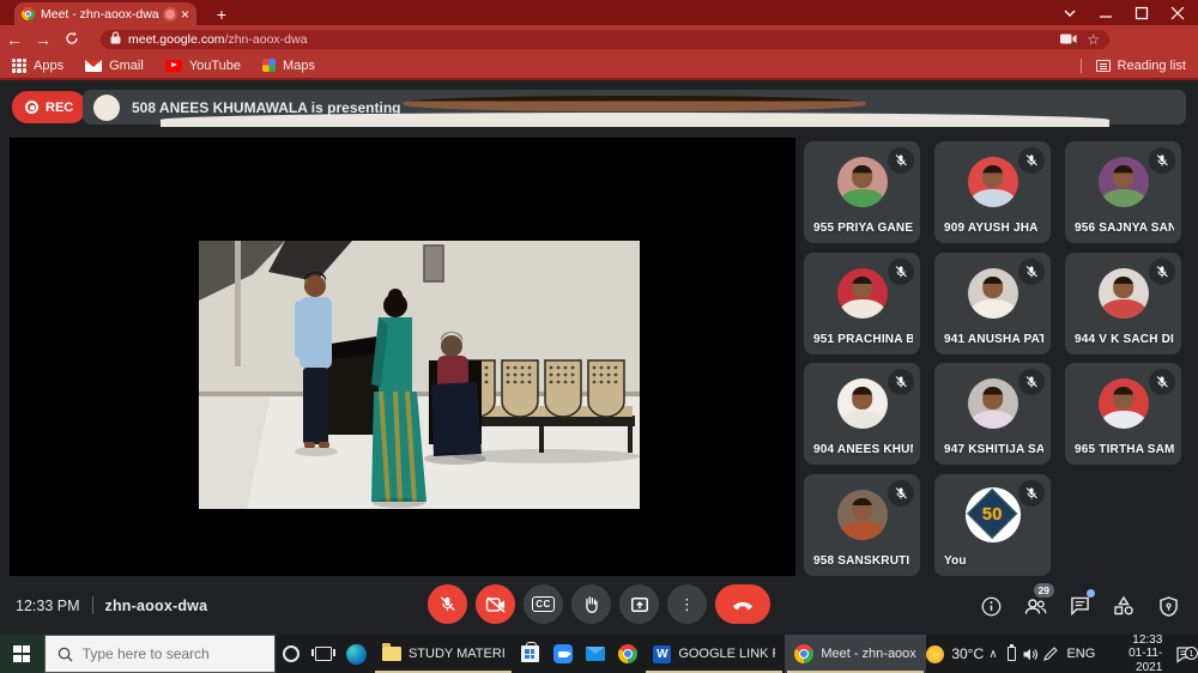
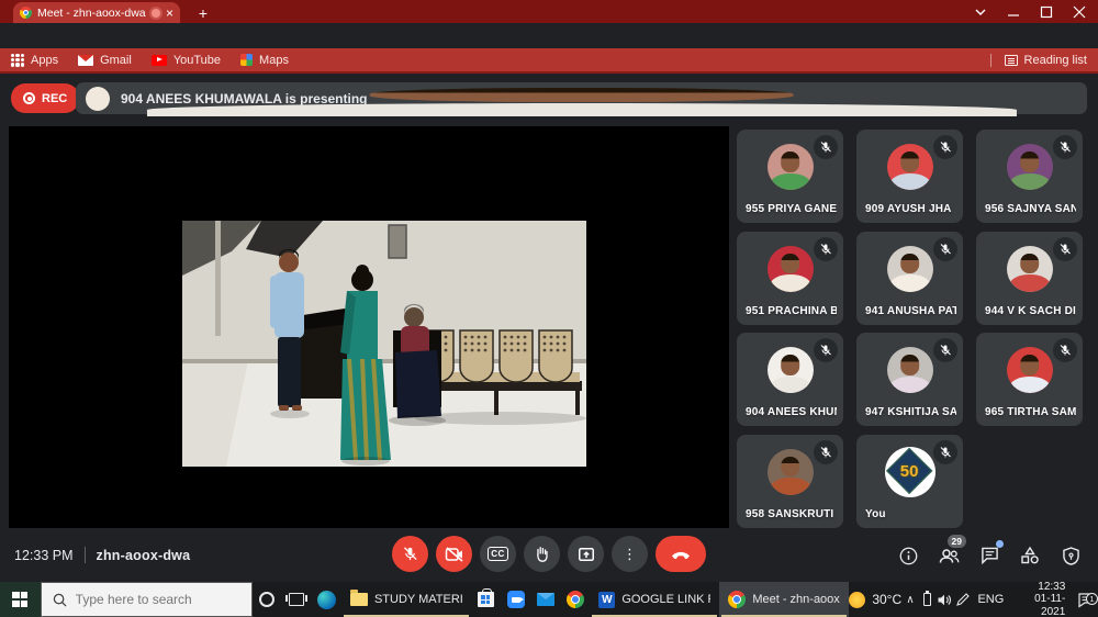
  Meet - zhn-aoox-dwa
  ×
  +
- ←
- →
- meet.google.com/zhn-aoox-dwa
- ☆
  Apps
  Gmail
  YouTube
  Maps
  Reading list
  REC
- 508 ANEES KHUMAWALA is presenting
+ 904 ANEES KHUMAWALA is presenting
  955 PRIYA GANE
  909 AYUSH JHA
  956 SAJNYA SAN
  951 PRACHINA B
  941 ANUSHA PAT
  944 V K SACH DI
  904 ANEES KHU
  947 KSHITIJA SA
  965 TIRTHA SAM
  958 SANSKRUTI
  You
  12:33 PM
  zhn-aoox-dwa
  CC
  ⋮
  29
  Type here to search
  STUDY MATERI
  W
  Meet - zhn-aoox
  30°C
  ∧
  ENG
  12:33
  01-11-2021
  1
